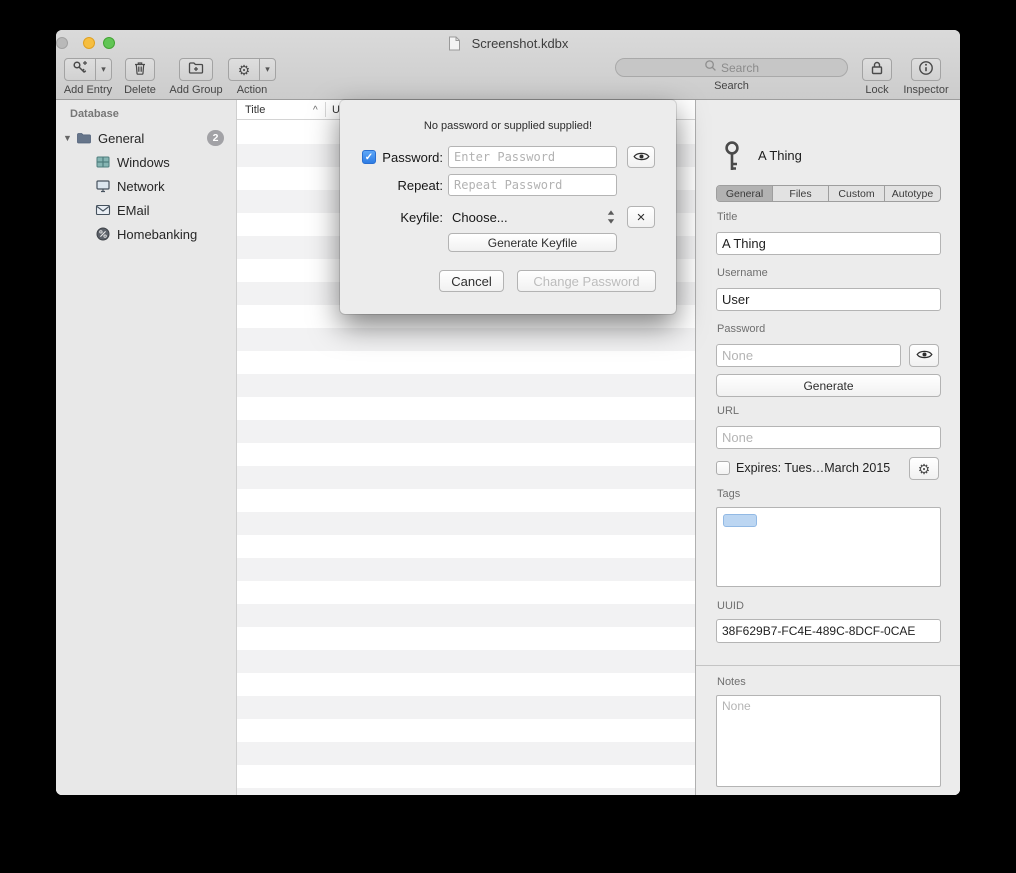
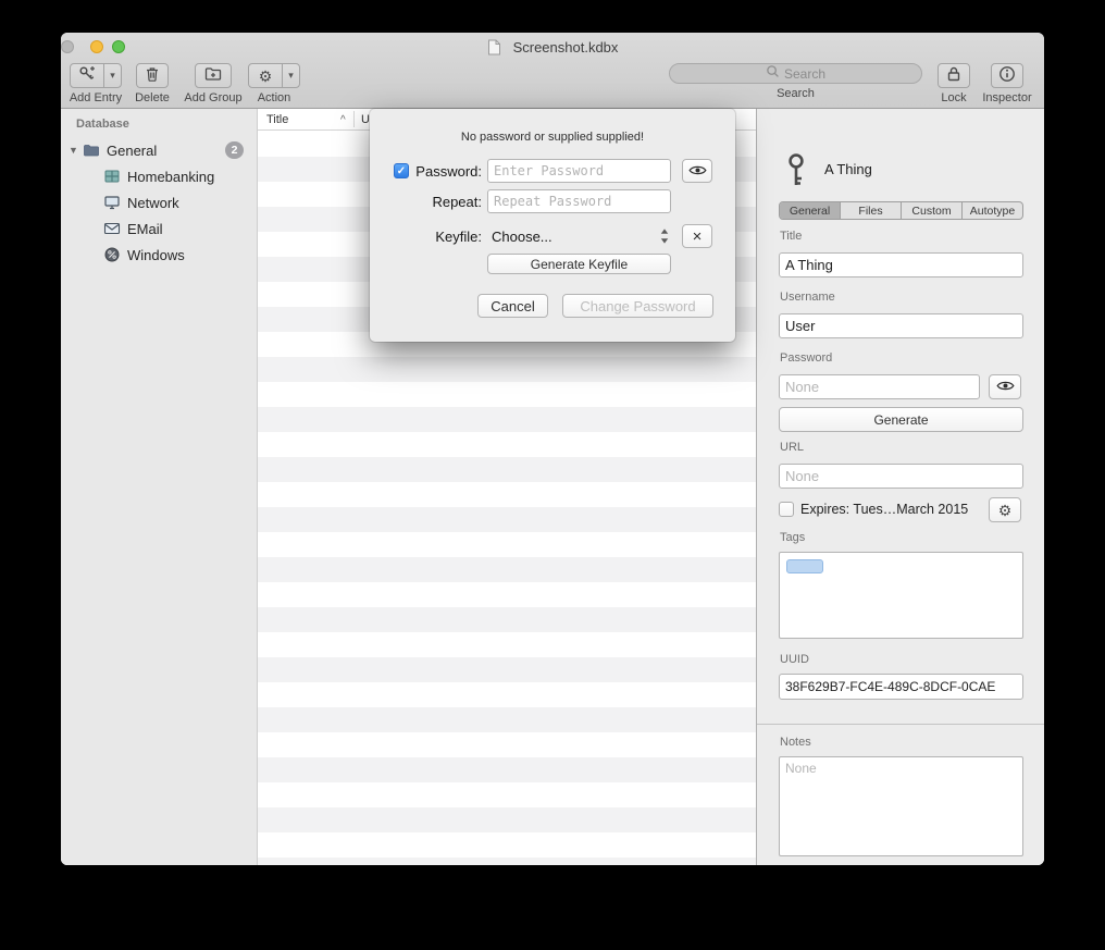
  Screenshot.kdbx
  ▾
  Add Entry
  Delete
  Add Group
  ⚙
  ▾
  Action
  Search
  Search
  Lock
  Inspector
  Database
  ▼
  General
  2
- Windows
+ Homebanking
  Network
  EMail
- Homebanking
+ Windows
  Title
  ^
  U
  A Thing
  General
  Files
  Custom
  Autotype
  Title
  A Thing
  Username
  User
  Password
  None
  Generate
  URL
  None
  Expires: Tues…March 2015
  ⚙
  Tags
  UUID
  38F629B7-FC4E-489C-8DCF-0CAE
  Notes
  None
  No password or supplied supplied!
  Password:
  Enter Password
  Repeat:
  Repeat Password
  Keyfile:
  Choose...
  ×
  Generate Keyfile
  Cancel
  Change Password
